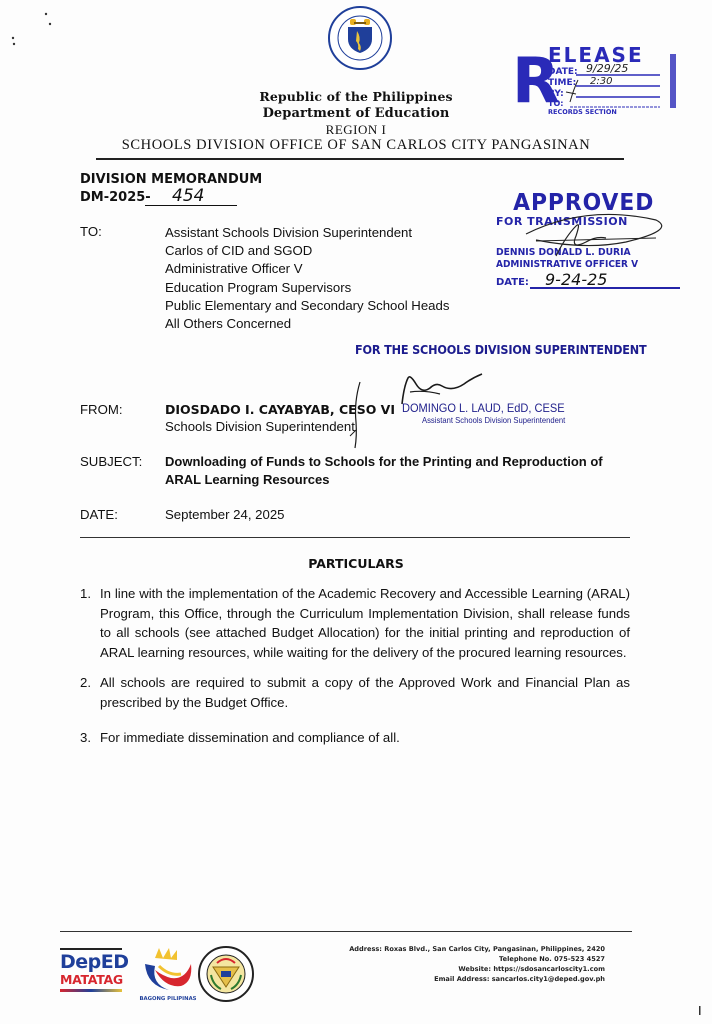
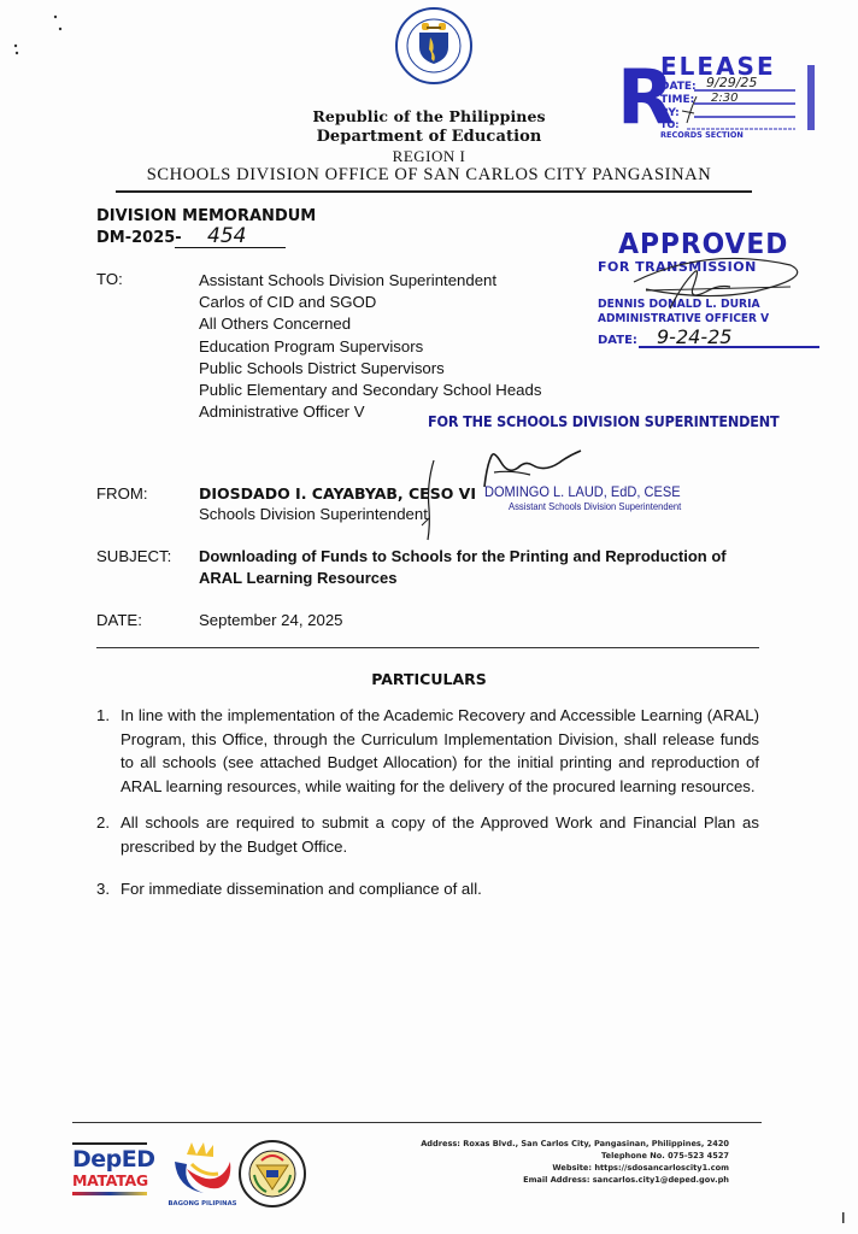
  Republic of the Philippines
  Department of Education
  REGION I
  SCHOOLS DIVISION OFFICE OF SAN CARLOS CITY PANGASINAN
  R
  ELEASE
  DATE:
  TIME:
  BY:
  TO:
  RECORDS SECTION
  9/29/25
  2:30
  APPROVED
  FOR TRASMISSION
  DENNIS DOALD L. DURIA
  ADMINISTRATIVE OFFICER V
  DATE:
  9-24-25
  DIVISION MEMORANDUM
  DM-2025-
  454
  TO:
  Assistant Schools Division Superintendent
  Carlos of CID and SGOD
- Administrative Officer V
+ All Others Concerned
  Education Program Supervisors
+ Public Schools District Supervisors
  Public Elementary and Secondary School Heads
- All Others Concerned
+ Administrative Officer V
  FOR THE SCHOOLS DIVISION SUPERINTENDENT
  DOMINGO L. LAUD, EdD, CESE
  Assistant Schools Division Superintendent
  FROM:
  DIOSDADO I. CAYABYAB, CESO VI
  Schools Division Superintendent
  SUBJECT:
  Downloading of Funds to Schools for the Printing and Reproduction of
  ARAL Learning Resources
  DATE:
  September 24, 2025
  PARTICULARS
  1.
  In line with the implementation of the Academic Recovery and Accessible Learning (ARAL) Program, this Office, through the Curriculum Implementation Division, shall release funds to all schools (see attached Budget Allocation) for the initial printing and reproduction of ARAL learning resources, while waiting for the delivery of the procured learning resources.
  2.
  All schools are required to submit a copy of the Approved Work and Financial Plan as prescribed by the Budget Office.
  3.
  For immediate dissemination and compliance of all.
  DepED
  MATATAG
  Address: Roxas Blvd., San Carlos City, Pangasinan, Philippines, 2420
  Telephone No. 075-523 4527
  Website: https://sdosancarloscity1.com
  Email Address: sancarlos.city1@deped.gov.ph
